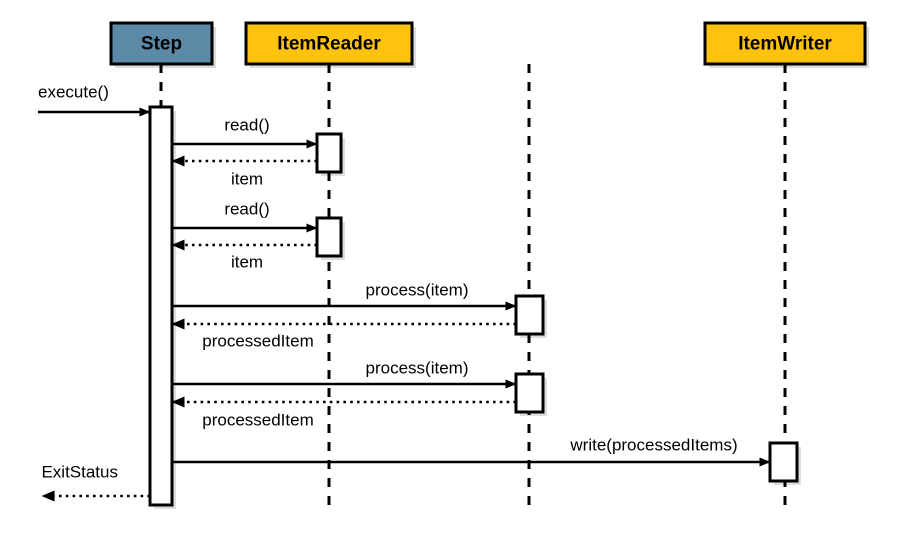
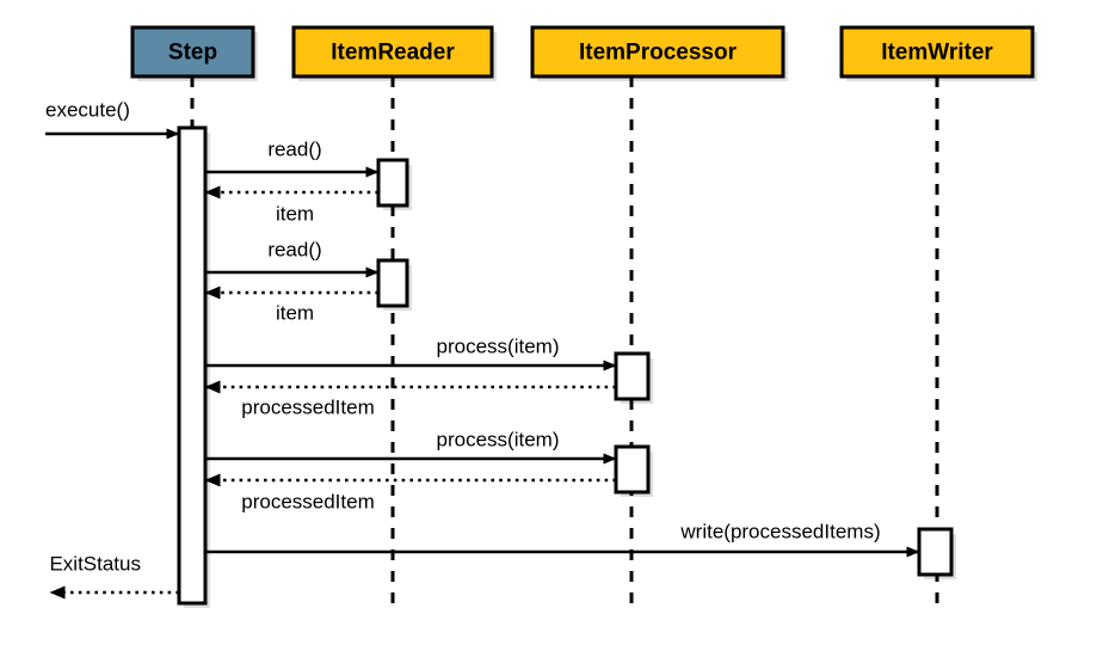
  Step
  ItemReader
+ ItemProcessor
  ItemWriter
  execute()
  read()
  item
  read()
  item
  process(item)
  processedItem
  process(item)
  processedItem
  write(processedItems)
  ExitStatus
